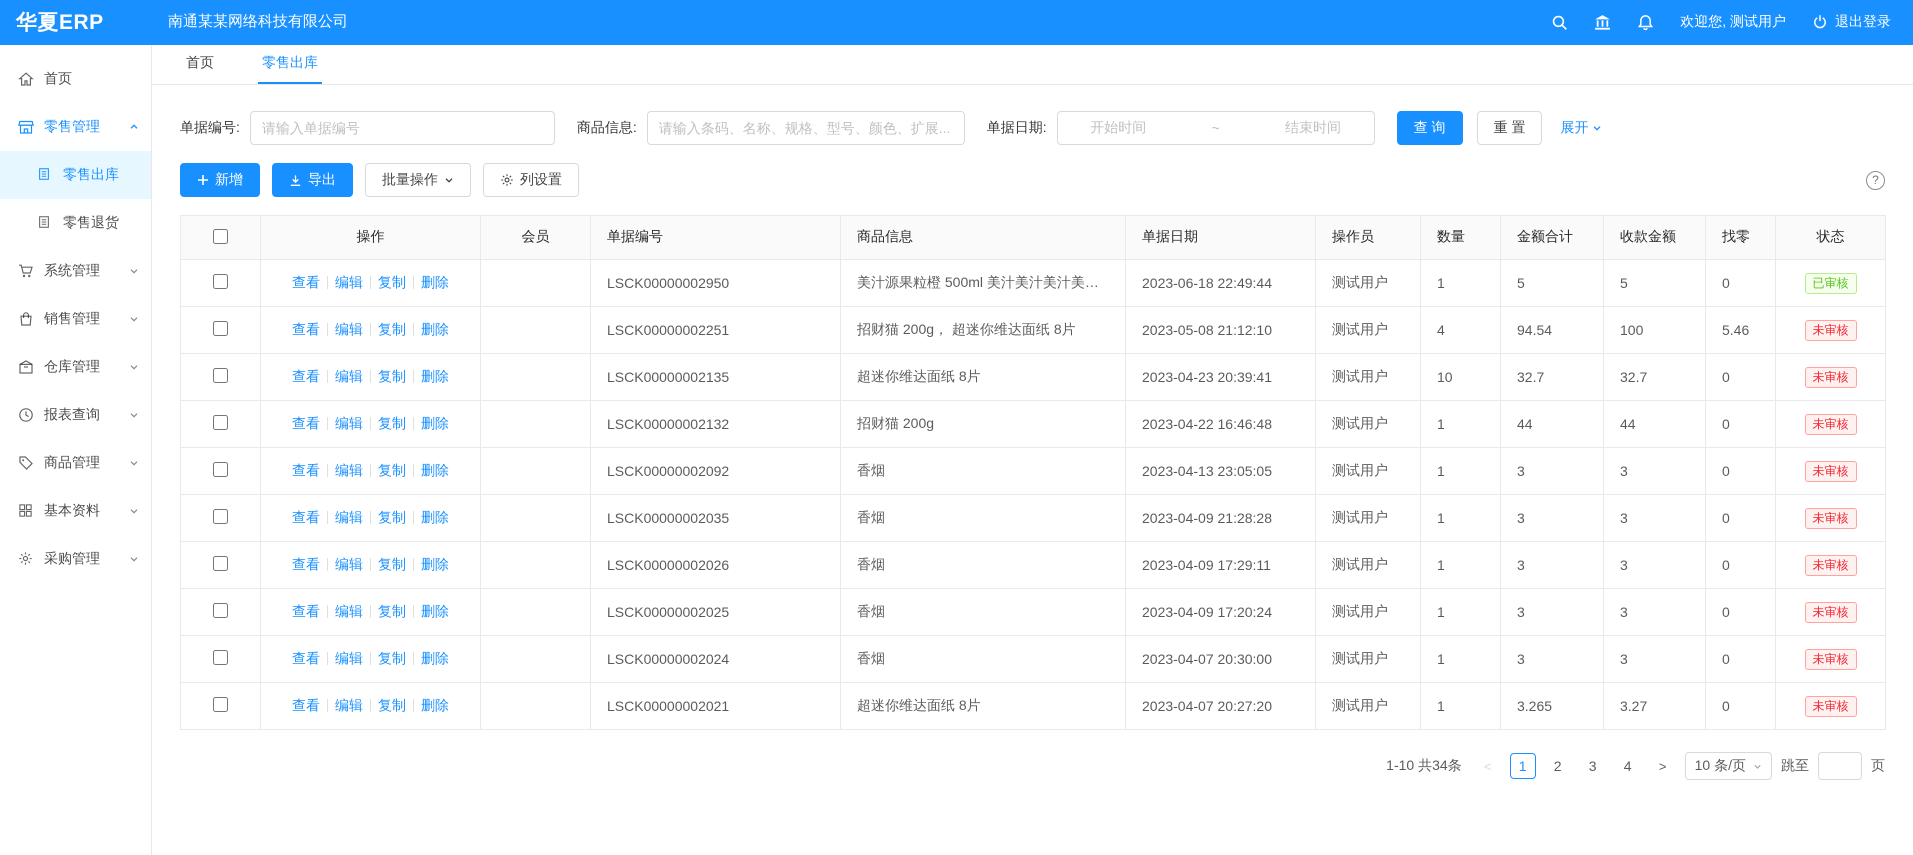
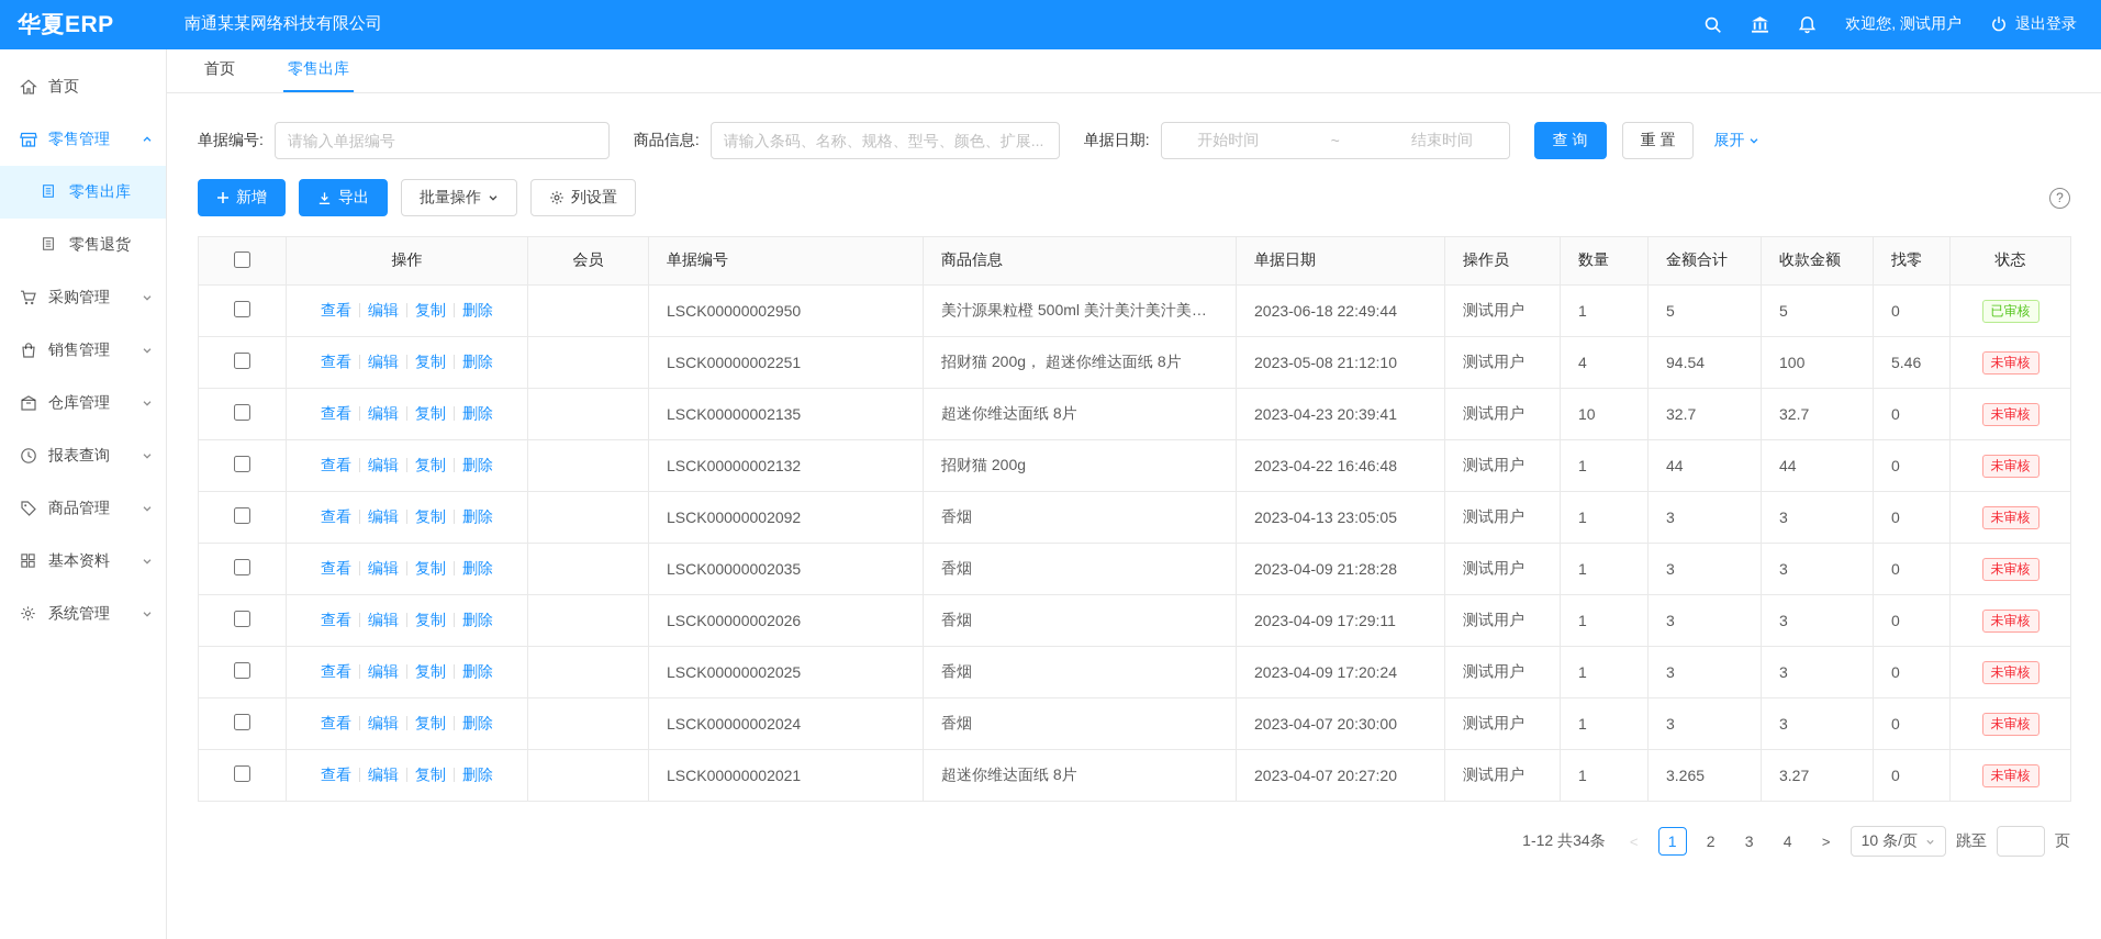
  华夏ERP
  南通某某网络科技有限公司
  欢迎您, 测试用户
  退出登录
  首页
  零售管理
  零售出库
  零售退货
- 系统管理
+ 采购管理
  销售管理
  仓库管理
  报表查询
  商品管理
  基本资料
- 采购管理
+ 系统管理
  首页
  零售出库
  单据编号:
  请输入单据编号
  商品信息:
  请输入条码、名称、规格、型号、颜色、扩展...
  单据日期:
  开始时间
  ~
  结束时间
  查 询
  重 置
  展开
  新增
  导出
  批量操作
  列设置
  ?
  	操作	会员	单据编号	商品信息	单据日期	操作员	数量	金额合计	收款金额	找零	状态
  	查看 编辑 复制 删除		LSCK00000002950	美汁源果粒橙 500ml 美汁美汁美汁美汁美...	2023-06-18 22:49:44	测试用户	1	5	5	0	已审核
  	查看 编辑 复制 删除		LSCK00000002251	招财猫 200g， 超迷你维达面纸 8片	2023-05-08 21:12:10	测试用户	4	94.54	100	5.46	未审核
  	查看 编辑 复制 删除		LSCK00000002135	超迷你维达面纸 8片	2023-04-23 20:39:41	测试用户	10	32.7	32.7	0	未审核
  	查看 编辑 复制 删除		LSCK00000002132	招财猫 200g	2023-04-22 16:46:48	测试用户	1	44	44	0	未审核
  	查看 编辑 复制 删除		LSCK00000002092	香烟	2023-04-13 23:05:05	测试用户	1	3	3	0	未审核
  	查看 编辑 复制 删除		LSCK00000002035	香烟	2023-04-09 21:28:28	测试用户	1	3	3	0	未审核
  	查看 编辑 复制 删除		LSCK00000002026	香烟	2023-04-09 17:29:11	测试用户	1	3	3	0	未审核
  	查看 编辑 复制 删除		LSCK00000002025	香烟	2023-04-09 17:20:24	测试用户	1	3	3	0	未审核
  	查看 编辑 复制 删除		LSCK00000002024	香烟	2023-04-07 20:30:00	测试用户	1	3	3	0	未审核
  	查看 编辑 复制 删除		LSCK00000002021	超迷你维达面纸 8片	2023-04-07 20:27:20	测试用户	1	3.265	3.27	0	未审核
- 1-10 共34条
+ 1-12 共34条
  <
  1
  2
  3
  4
  >
  10 条/页
  跳至
  页
